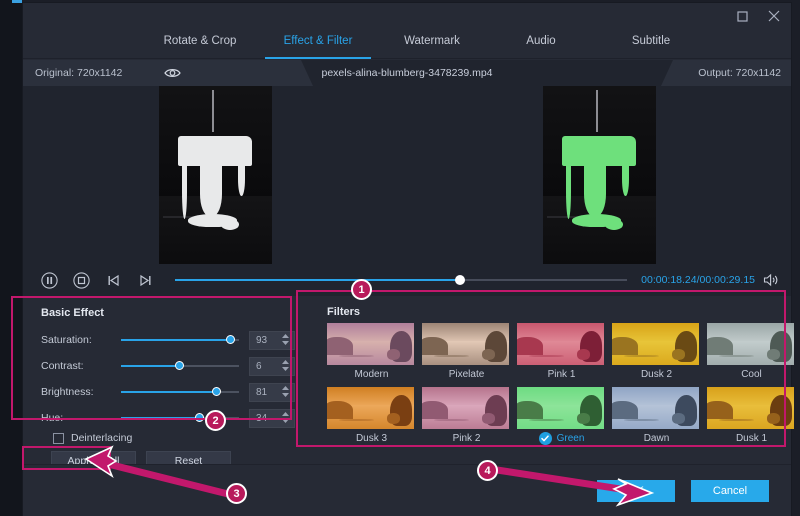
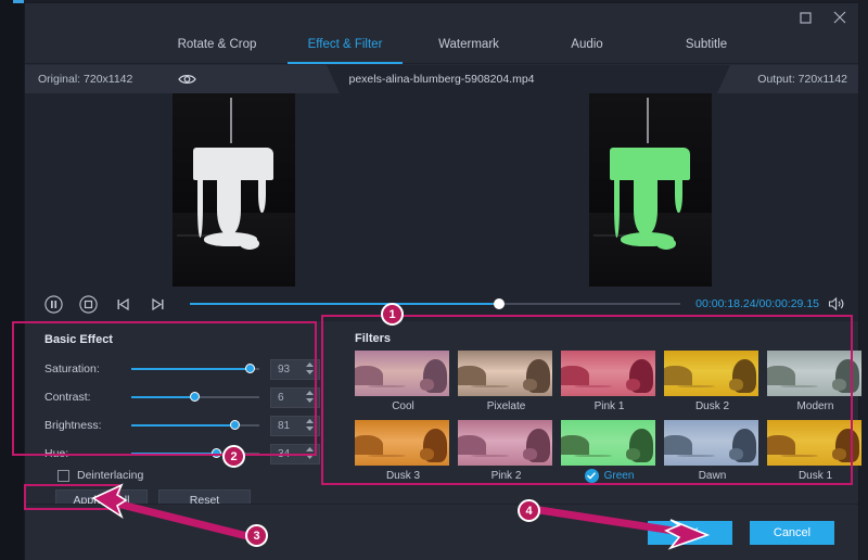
  Rotate & Crop
  Effect & Filter
  Watermark
  Audio
  Subtitle
  Original: 720x1142
- pexels-alina-blumberg-3478239.mp4
+ pexels-alina-blumberg-5908204.mp4
  Output: 720x1142
  00:00:18.24/00:00:29.15
  Basic Effect
  Saturation:
  93
  Contrast:
  6
  Brightness:
  81
  Hue:
  34
  Deinterlacing
  Reset
  Filters
- Modern
+ Cool
  Pixelate
  Pink 1
  Dusk 2
- Cool
+ Modern
  Dusk 3
  Pink 2
  Green
  Dawn
  Dusk 1
  Cancel
  1
  2
  3
  4
